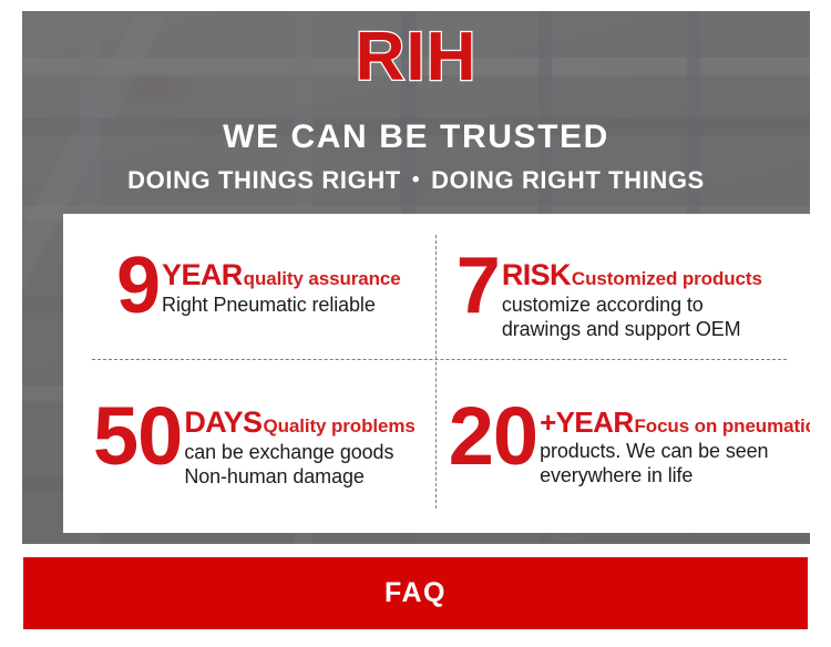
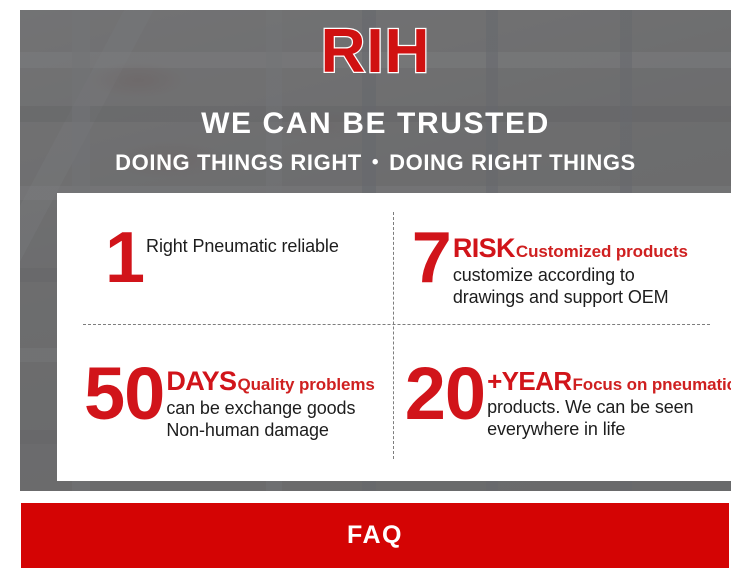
  RIH
  WE CAN BE TRUSTED
  DOING THINGS RIGHT • DOING RIGHT THINGS
- 9
+ 1
- YEARquality assurance
  Right Pneumatic reliable
  7
  RISKCustomized products
  customize according to
  drawings and support OEM
  50
  DAYSQuality problems
  can be exchange goods
  Non-human damage
  20
  +YEARFocus on pneumati
  products. We can be seen
  everywhere in life
  FAQ
